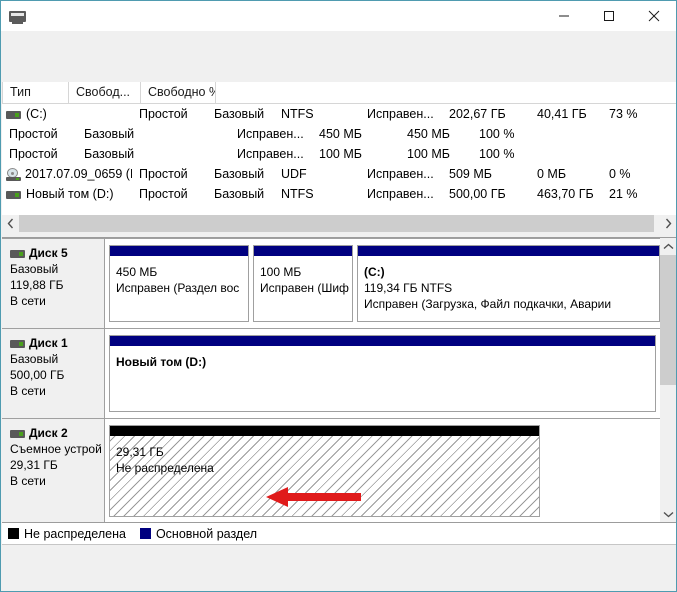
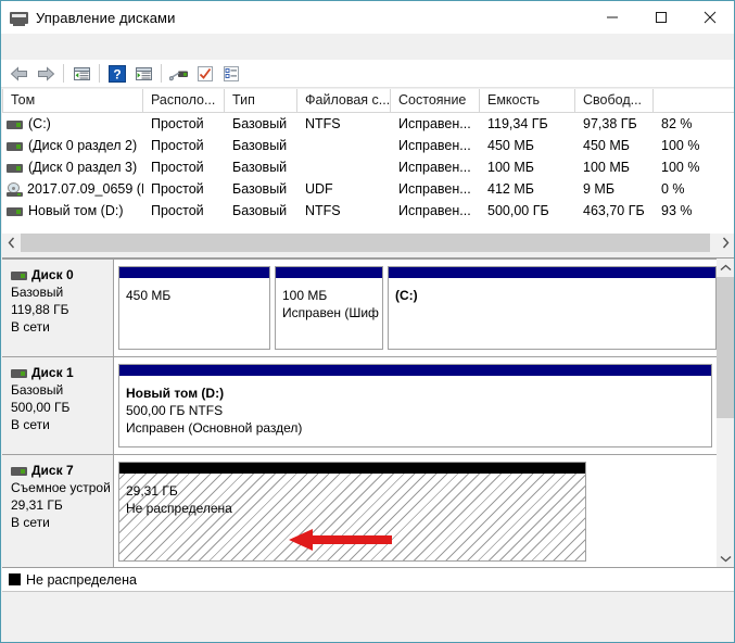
+ Управление дисками
+ ?
+ Том
+ Располо...
  Тип
+ Файловая с...
+ Состояние
+ Емкость
  Свобод...
- Свободно %
  (C:)
  Простой
  Базовый
  NTFS
  Исправен...
- 202,67 ГБ
+ 119,34 ГБ
- 40,41 ГБ
+ 97,38 ГБ
- 73 %
+ 82 %
+ (Диск 0 раздел 2)
  Простой
  Базовый
  Исправен...
  450 МБ
  450 МБ
  100 %
+ (Диск 0 раздел 3)
  Простой
  Базовый
  Исправен...
  100 МБ
  100 МБ
  100 %
  2017.07.09_0659 (
  Простой
  Базовый
  UDF
  Исправен...
- 509 МБ
+ 412 МБ
- 0 МБ
+ 9 МБ
  0 %
  Новый том (D:)
  Простой
  Базовый
  NTFS
  Исправен...
  500,00 ГБ
  463,70 ГБ
- 21 %
+ 93 %
- Диск 5
+ Диск 0
  Базовый
  119,88 ГБ
  В сети
  450 МБ
- Исправен (Раздел вос
  100 МБ
  Исправен (Шиф
  (C:)
- 119,34 ГБ NTFS
- Исправен (Загрузка, Файл подкачки, Аварии
  Диск 1
  Базовый
  500,00 ГБ
  В сети
  Новый том (D:)
+ 500,00 ГБ NTFS
+ Исправен (Основной раздел)
- Диск 2
+ Диск 7
  Съемное устрой
  29,31 ГБ
  В сети
  29,31 ГБ
  Не распределена
  Не распределена
- Основной раздел
